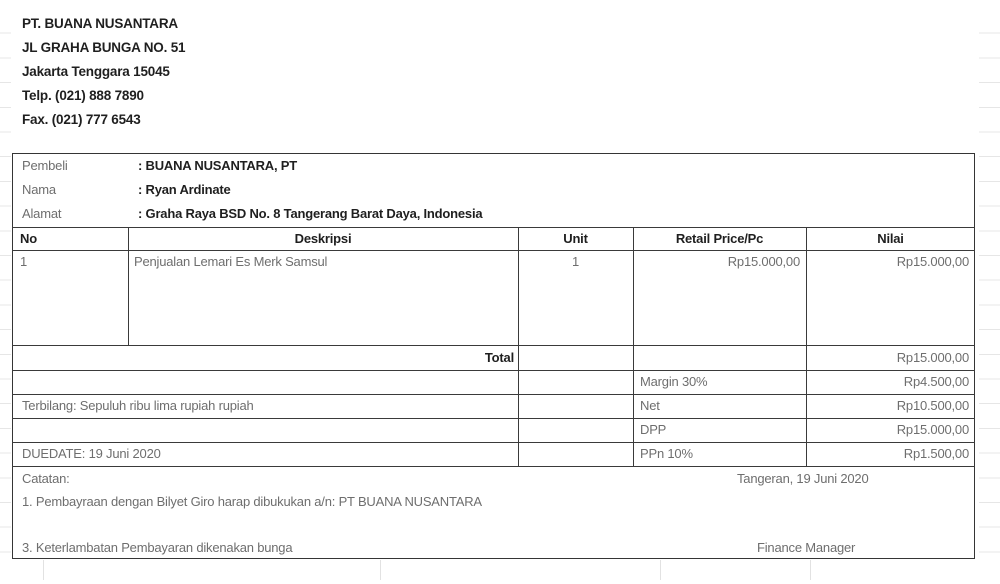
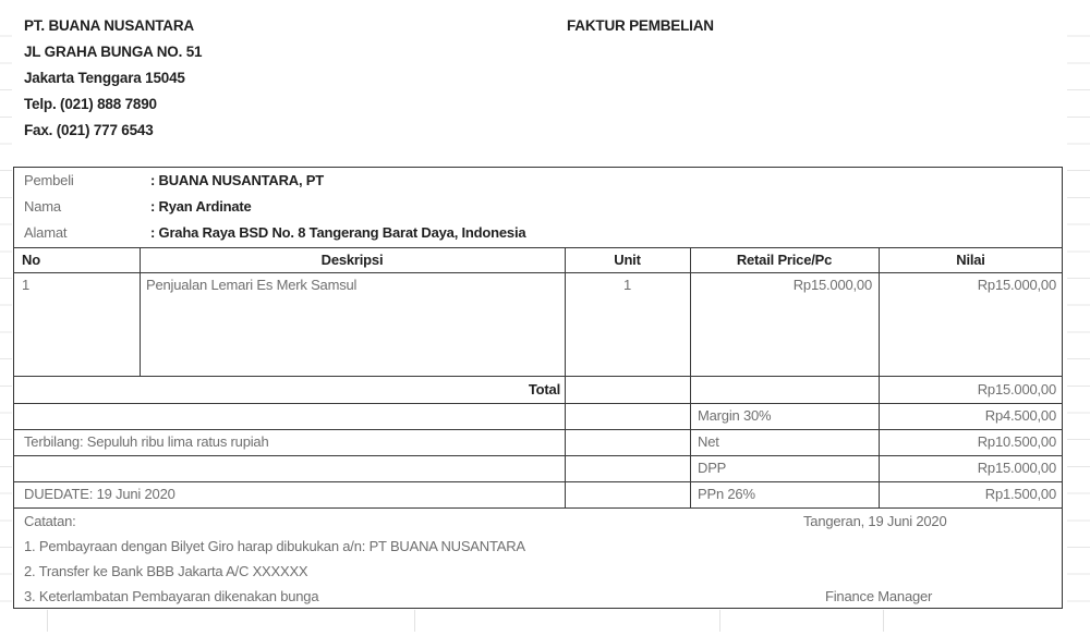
  PT. BUANA NUSANTARA
  JL GRAHA BUNGA NO. 51
  Jakarta Tenggara 15045
  Telp. (021) 888 7890
  Fax. (021) 777 6543
+ FAKTUR PEMBELIAN
  Pembeli
  : BUANA NUSANTARA, PT
  Nama
  : Ryan Ardinate
  Alamat
  : Graha Raya BSD No. 8 Tangerang Barat Daya, Indonesia
  No
  Deskripsi
  Unit
  Retail Price/Pc
  Nilai
  1
  Penjualan Lemari Es Merk Samsul
  1
  Rp15.000,00
  Rp15.000,00
  Total
  Rp15.000,00
  Margin 30%
  Rp4.500,00
  Net
  Rp10.500,00
  DPP
  Rp15.000,00
- PPn 10%
+ PPn 26%
  Rp1.500,00
- Terbilang: Sepuluh ribu lima rupiah rupiah
+ Terbilang: Sepuluh ribu lima ratus rupiah
  DUEDATE: 19 Juni 2020
  Catatan:
  1. Pembayraan dengan Bilyet Giro harap dibukukan a/n: PT BUANA NUSANTARA
+ 2. Transfer ke Bank BBB Jakarta A/C XXXXXX
  3. Keterlambatan Pembayaran dikenakan bunga
  Tangeran, 19 Juni 2020
  Finance Manager
